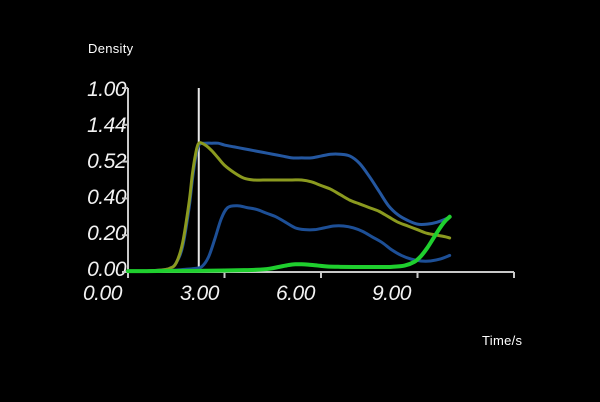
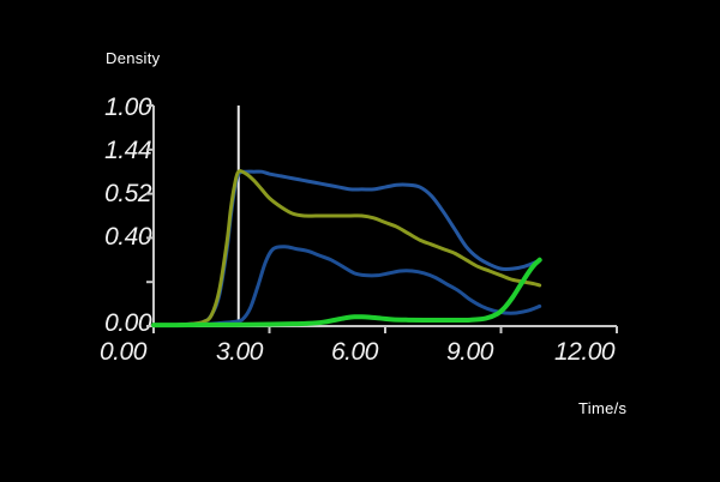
  Density
  Time/s
  1.00
  1.44
  0.52
  0.40
- 0.20
  0.00
  0.00
  3.00
  6.00
  9.00
+ 12.00
